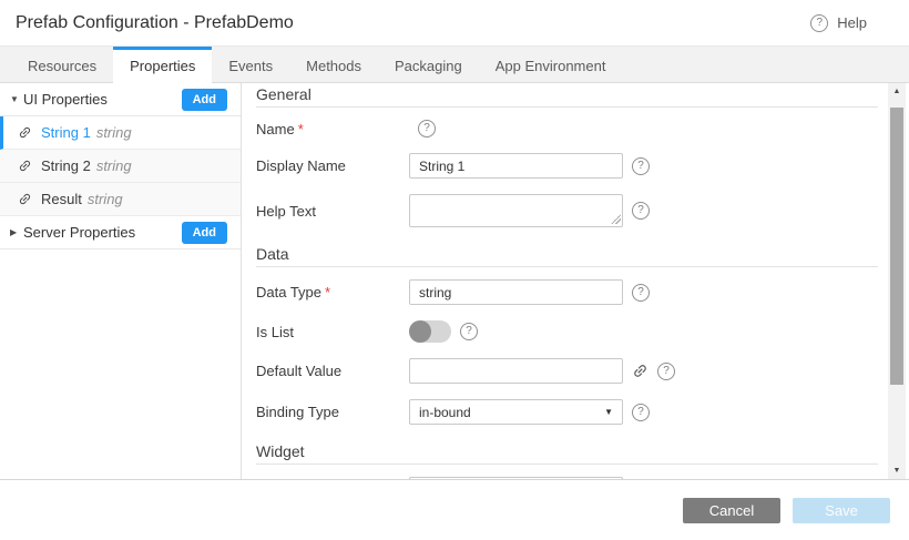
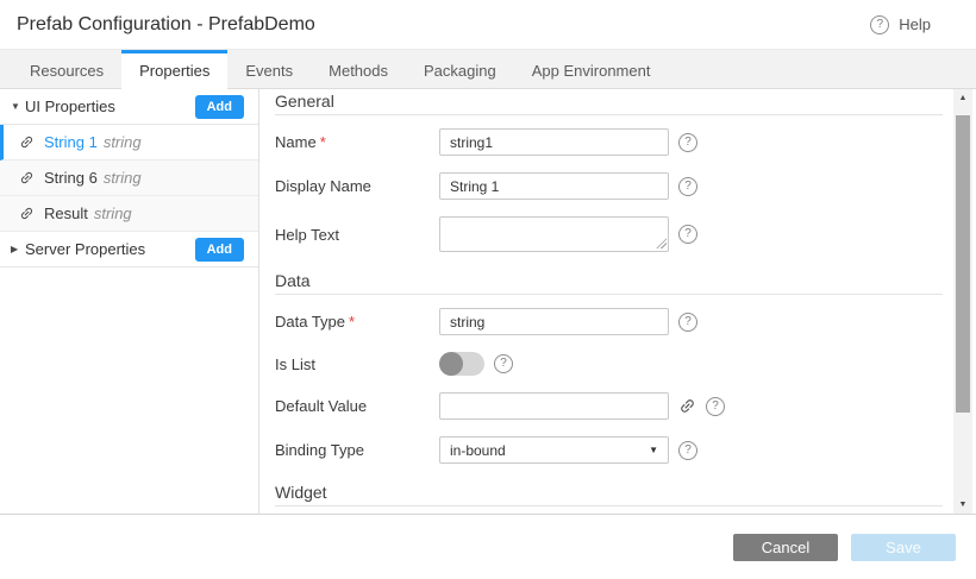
  Prefab Configuration - PrefabDemo
  ?
  Help
  Resources
  Properties
  Events
  Methods
  Packaging
  App Environment
  ▼
  UI Properties
  Add
  String 1
  string
- String 2
+ String 6
  string
  Result
  string
  ▶
  Server Properties
  Add
  General
  Name *
+ string1
  ?
  Display Name
  String 1
  ?
  Help Text
  ?
  Data
  Data Type *
  string
  ?
  Is List
  ?
  Default Value
  ?
  Binding Type
  in-bound
  ▼
  ?
  Widget
  Cancel
  Save
